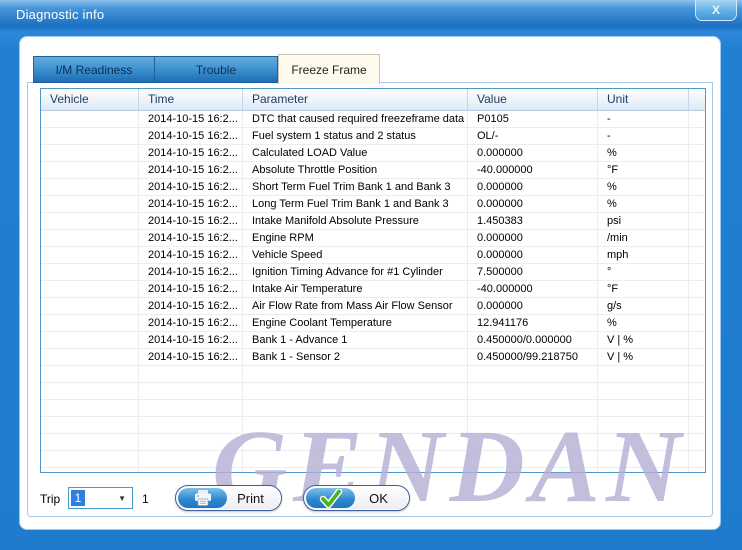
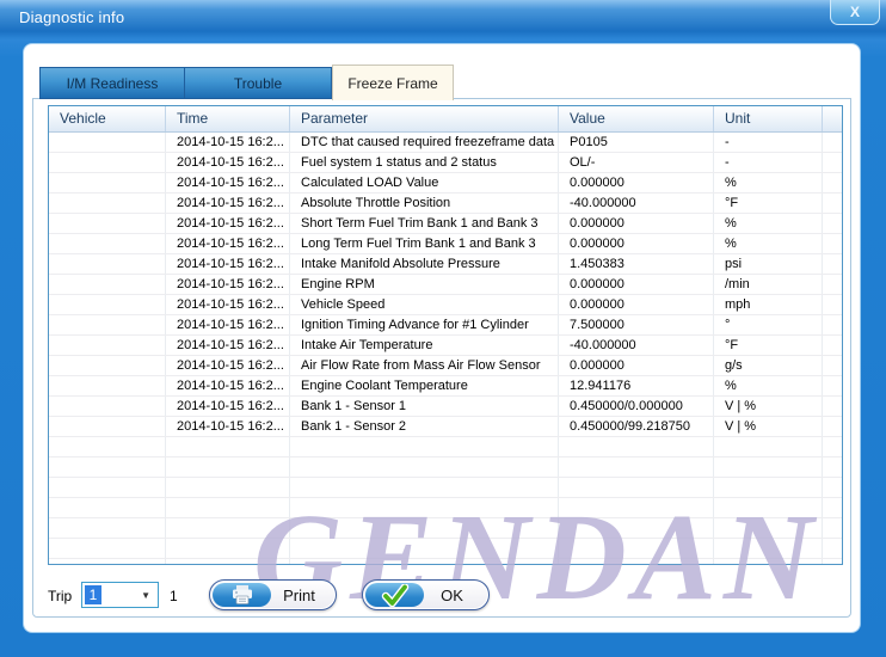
  Diagnostic info
  X
  I/M Readiness
  Trouble
  Freeze Frame
  Vehicle
  Time
  Parameter
  Value
  Unit
  2014-10-15 16:2...
  DTC that caused required freezeframe data
  P0105
  -
  2014-10-15 16:2...
  Fuel system 1 status and 2 status
  OL/-
  -
  2014-10-15 16:2...
  Calculated LOAD Value
  0.000000
  %
  2014-10-15 16:2...
  Absolute Throttle Position
  -40.000000
  °F
  2014-10-15 16:2...
  Short Term Fuel Trim Bank 1 and Bank 3
  0.000000
  %
  2014-10-15 16:2...
  Long Term Fuel Trim Bank 1 and Bank 3
  0.000000
  %
  2014-10-15 16:2...
  Intake Manifold Absolute Pressure
  1.450383
  psi
  2014-10-15 16:2...
  Engine RPM
  0.000000
  /min
  2014-10-15 16:2...
  Vehicle Speed
  0.000000
  mph
  2014-10-15 16:2...
  Ignition Timing Advance for #1 Cylinder
  7.500000
  °
  2014-10-15 16:2...
  Intake Air Temperature
  -40.000000
  °F
  2014-10-15 16:2...
  Air Flow Rate from Mass Air Flow Sensor
  0.000000
  g/s
  2014-10-15 16:2...
  Engine Coolant Temperature
  12.941176
  %
  2014-10-15 16:2...
- Bank 1 - Advance 1
+ Bank 1 - Sensor 1
  0.450000/0.000000
  V | %
  2014-10-15 16:2...
  Bank 1 - Sensor 2
  0.450000/99.218750
  V | %
  GENDAN
  Trip
  1
  ▼
  1
  Print
  OK
